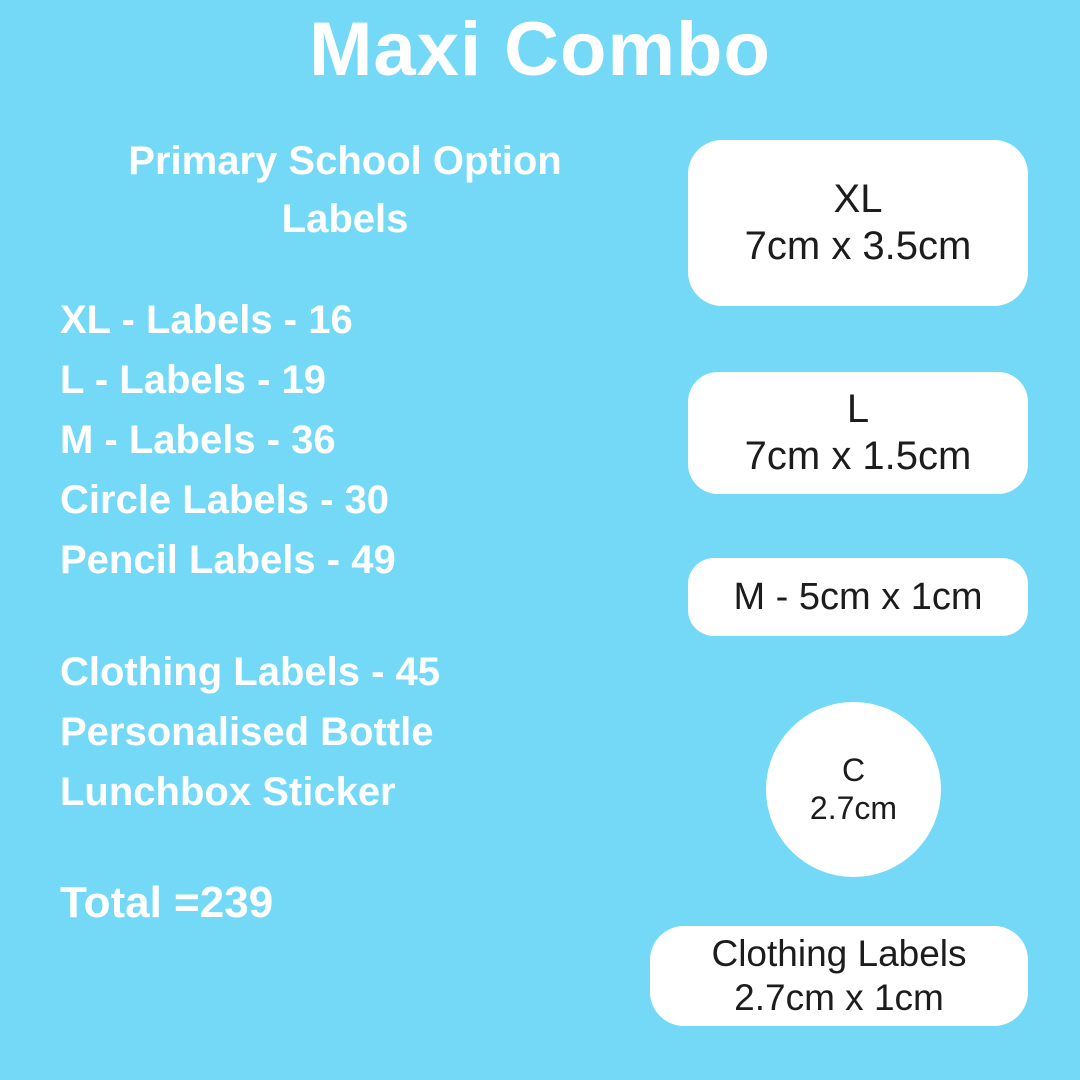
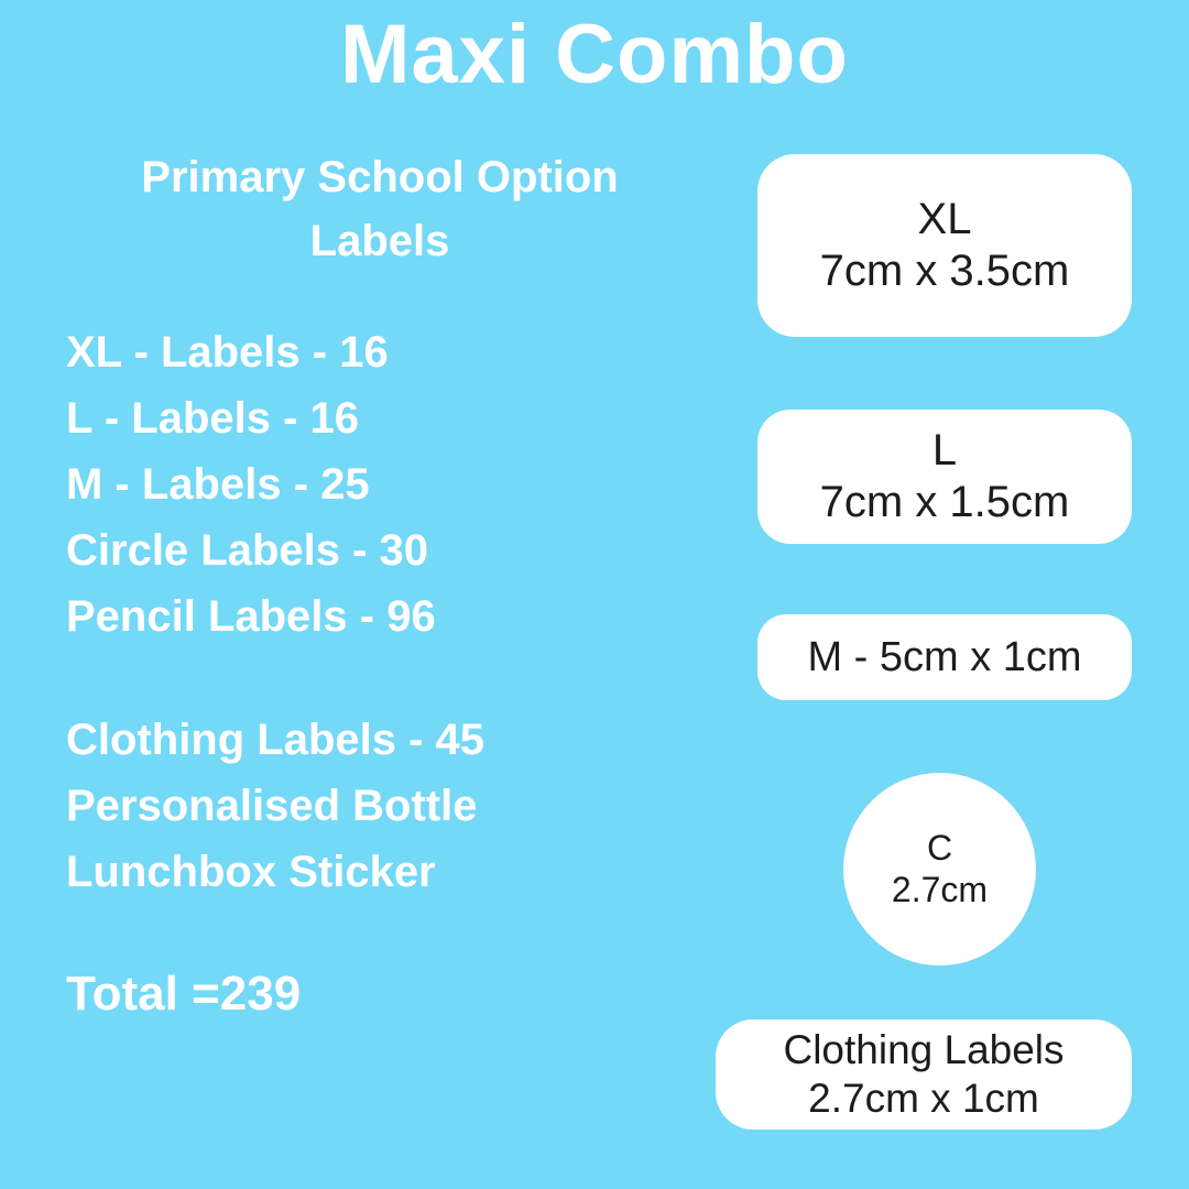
  Maxi Combo
  Primary School Option Labels
  XL - Labels - 16
- L - Labels - 19
+ L - Labels - 16
- M - Labels - 36
+ M - Labels - 25
  Circle Labels - 30
- Pencil Labels - 49
+ Pencil Labels - 96
  Clothing Labels - 45
  Personalised Bottle
  Lunchbox Sticker
  Total =239
  XL
  7cm x 3.5cm
  L
  7cm x 1.5cm
  M - 5cm x 1cm
  C
  2.7cm
  Clothing Labels
  2.7cm x 1cm
